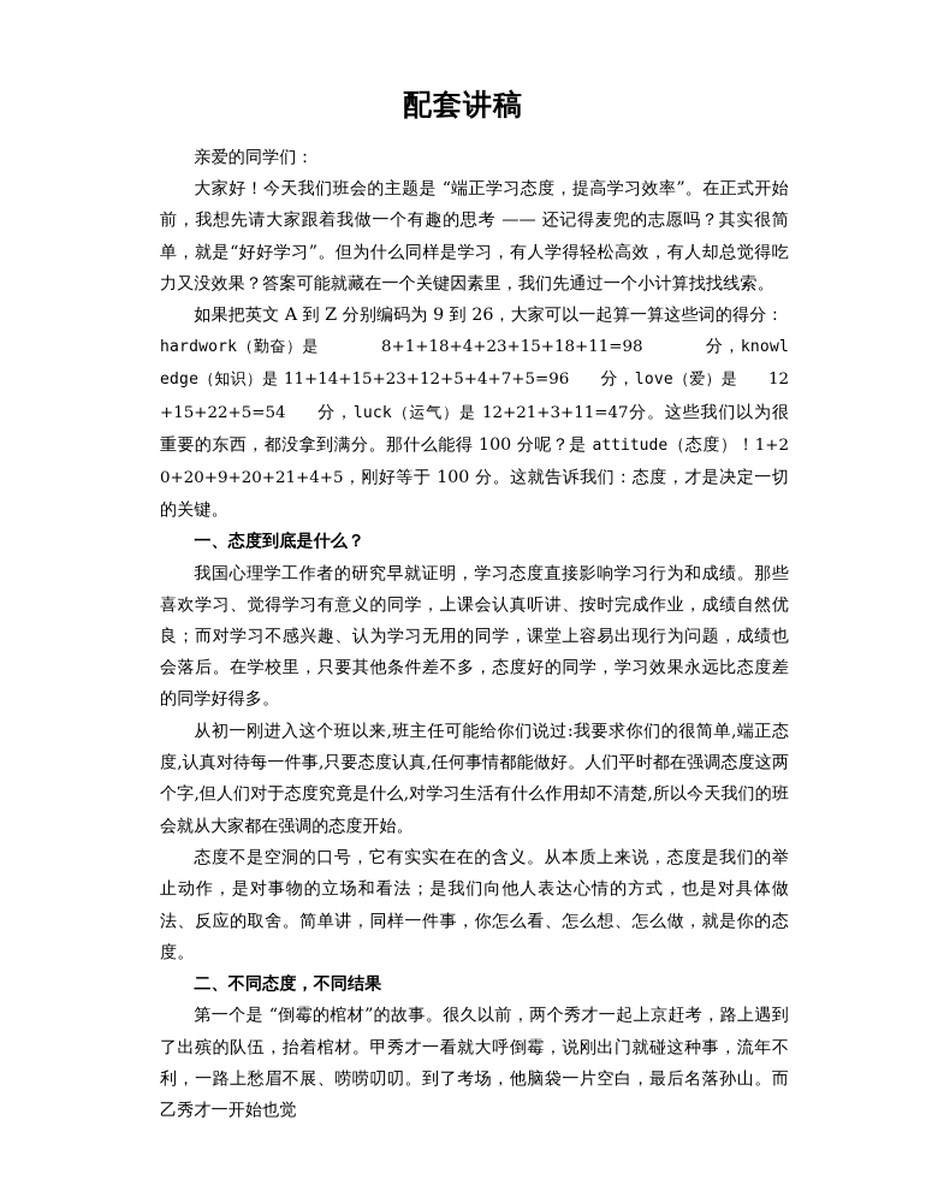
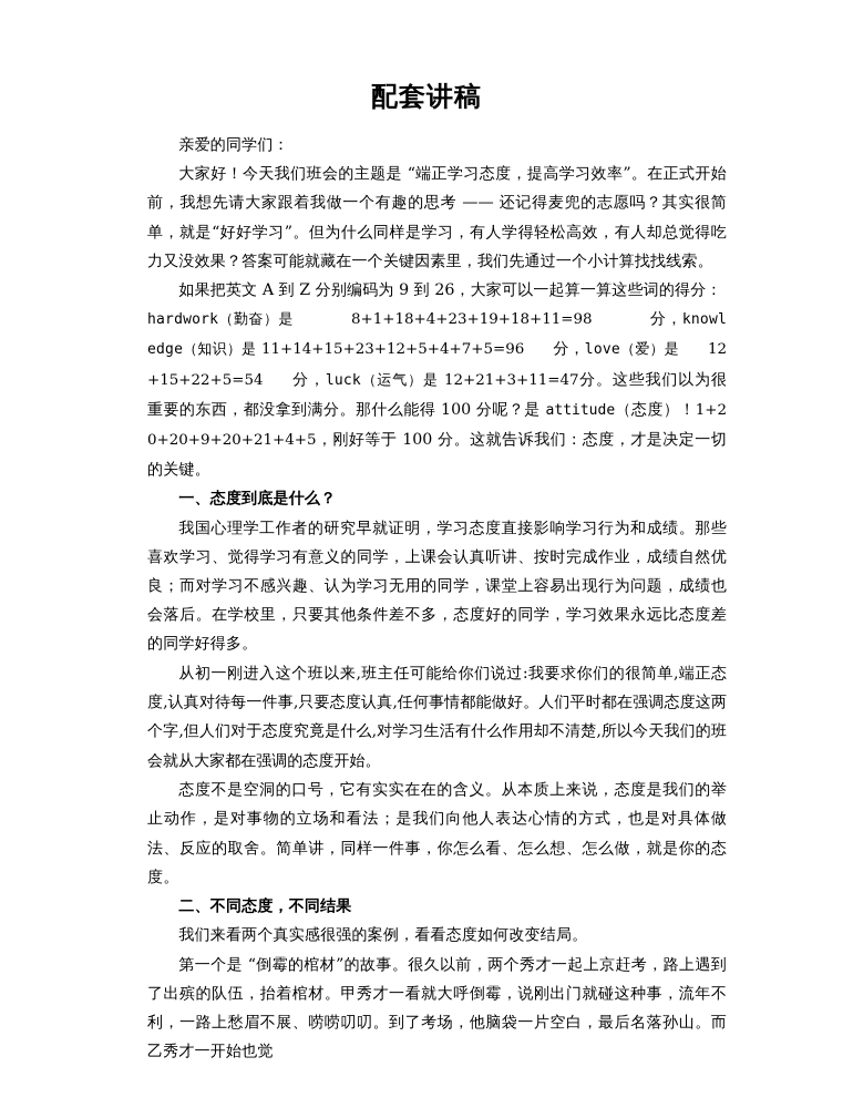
  配套讲稿
  亲爱的同学们：
  大家好！今天我们班会的主题是 “端正学习态度，提高学习效率”。在正式开始前，我想先请大家跟着我做一个有趣的思考 —— 还记得麦兜的志愿吗？其实很简单，就是“好好学习”。但为什么同样是学习，有人学得轻松高效，有人却总觉得吃力又没效果？答案可能就藏在一个关键因素里，我们先通过一个小计算找找线索。
  如果把英文 A 到 Z 分别编码为 9 到 26，大家可以一起算一算这些词的得分：
- hardwork（勤奋）是 8+1+18+4+23+15+18+11=98 分，knowledge（知识）是 11+14+15+23+12+5+4+7+5=96 分，love（爱）是 12+15+22+5=54 分，luck（运气）是 12+21+3+11=47分。这些我们以为很重要的东西，都没拿到满分。那什么能得 100 分呢？是 attitude（态度）！1+20+20+9+20+21+4+5，刚好等于 100 分。这就告诉我们：态度，才是决定一切的关键。
+ hardwork（勤奋）是 8+1+18+4+23+19+18+11=98 分，knowledge（知识）是 11+14+15+23+12+5+4+7+5=96 分，love（爱）是 12+15+22+5=54 分，luck（运气）是 12+21+3+11=47分。这些我们以为很重要的东西，都没拿到满分。那什么能得 100 分呢？是 attitude（态度）！1+20+20+9+20+21+4+5，刚好等于 100 分。这就告诉我们：态度，才是决定一切的关键。
  一、态度到底是什么？
  我国心理学工作者的研究早就证明，学习态度直接影响学习行为和成绩。那些喜欢学习、觉得学习有意义的同学，上课会认真听讲、按时完成作业，成绩自然优良；而对学习不感兴趣、认为学习无用的同学，课堂上容易出现行为问题，成绩也会落后。在学校里，只要其他条件差不多，态度好的同学，学习效果永远比态度差的同学好得多。
  从初一刚进入这个班以来,班主任可能给你们说过:我要求你们的很简单,端正态度,认真对待每一件事,只要态度认真,任何事情都能做好。人们平时都在强调态度这两个字,但人们对于态度究竟是什么,对学习生活有什么作用却不清楚,所以今天我们的班会就从大家都在强调的态度开始。
  态度不是空洞的口号，它有实实在在的含义。从本质上来说，态度是我们的举止动作，是对事物的立场和看法；是我们向他人表达心情的方式，也是对具体做法、反应的取舍。简单讲，同样一件事，你怎么看、怎么想、怎么做，就是你的态度。
  二、不同态度，不同结果
+ 我们来看两个真实感很强的案例，看看态度如何改变结局。
  第一个是 “倒霉的棺材”的故事。很久以前，两个秀才一起上京赶考，路上遇到了出殡的队伍，抬着棺材。甲秀才一看就大呼倒霉，说刚出门就碰这种事，流年不利，一路上愁眉不展、唠唠叨叨。到了考场，他脑袋一片空白，最后名落孙山。而乙秀才一开始也觉
